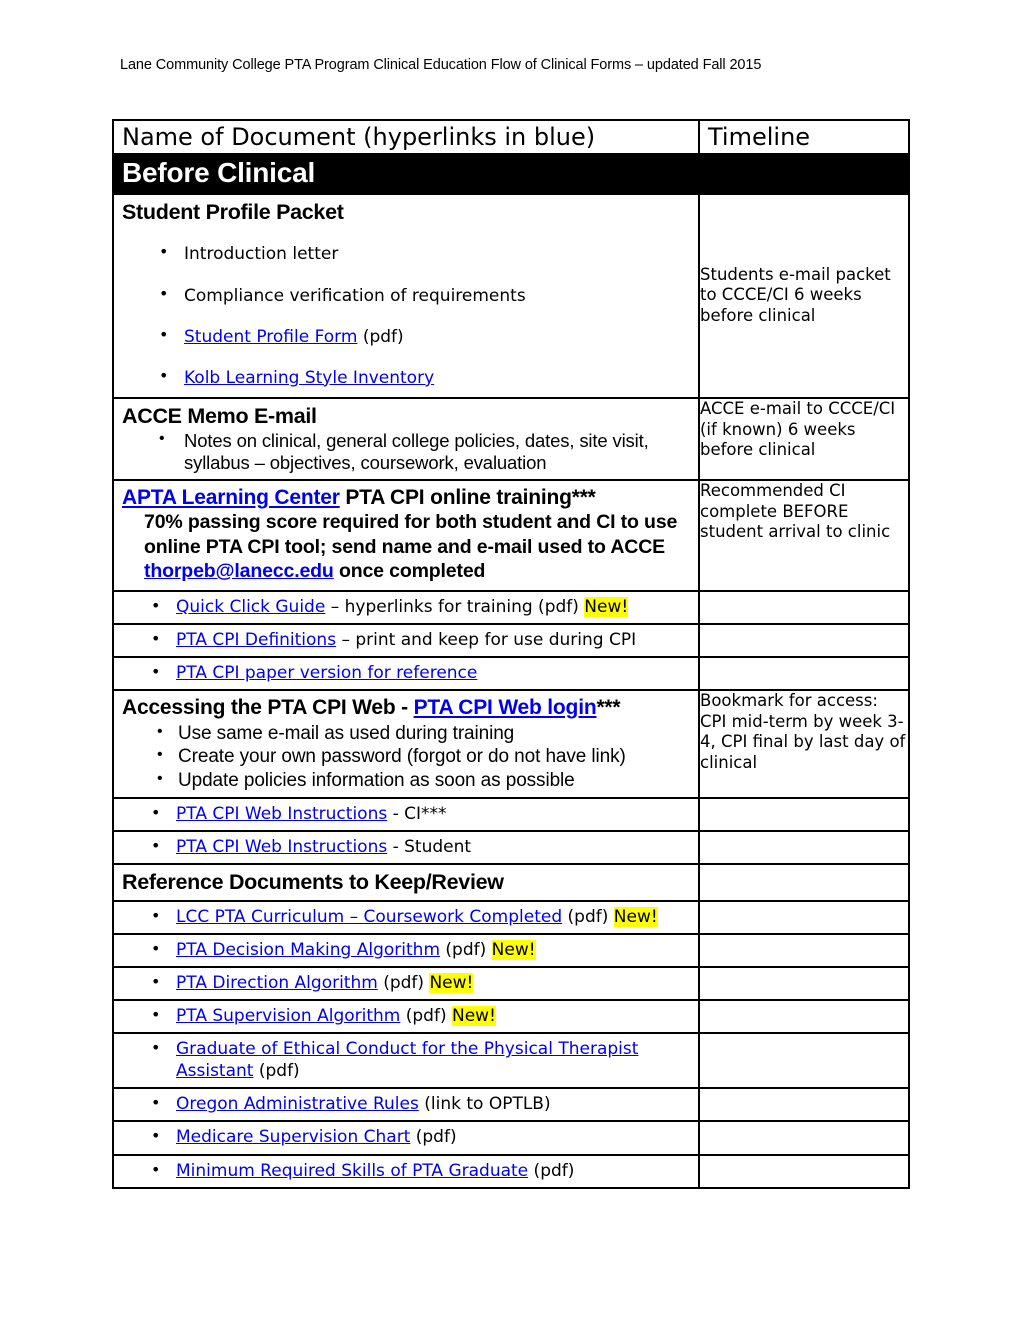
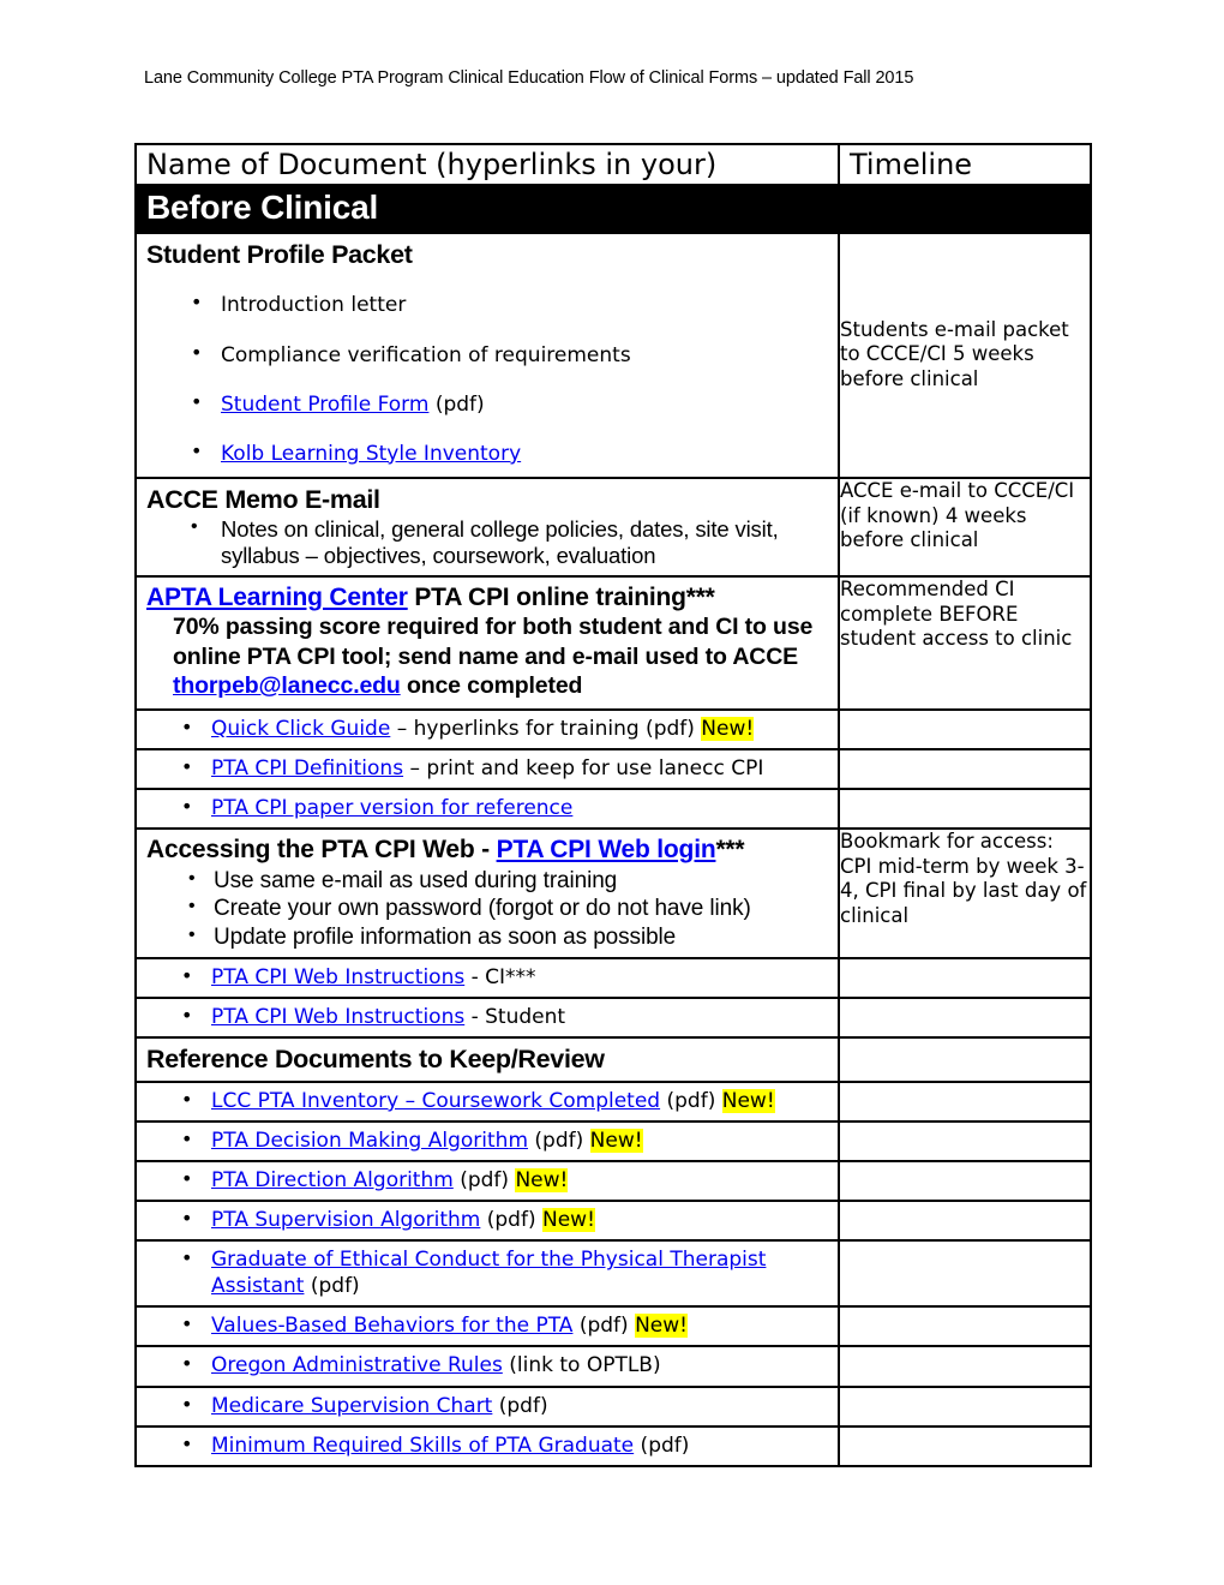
  Lane Community College PTA Program Clinical Education Flow of Clinical Forms – updated Fall 2015
- Name of Document (hyperlinks in blue)	Timeline
+ Name of Document (hyperlinks in your)	Timeline
  Before Clinical
- Student Profile Packet Introduction letter Compliance verification of requirements Student Profile Form (pdf) Kolb Learning Style Inventory	Students e-mail packet to CCCE/CI 6 weeks before clinical
+ Student Profile Packet Introduction letter Compliance verification of requirements Student Profile Form (pdf) Kolb Learning Style Inventory	Students e-mail packet to CCCE/CI 5 weeks before clinical
- ACCE Memo E-mail Notes on clinical, general college policies, dates, site visit, syllabus – objectives, coursework, evaluation	ACCE e-mail to CCCE/CI (if known) 6 weeks before clinical
+ ACCE Memo E-mail Notes on clinical, general college policies, dates, site visit, syllabus – objectives, coursework, evaluation	ACCE e-mail to CCCE/CI (if known) 4 weeks before clinical
- APTA Learning Center PTA CPI online training*** 70% passing score required for both student and CI to use online PTA CPI tool; send name and e-mail used to ACCE thorpeb@lanecc.edu once completed	Recommended CI complete BEFORE student arrival to clinic
+ APTA Learning Center PTA CPI online training*** 70% passing score required for both student and CI to use online PTA CPI tool; send name and e-mail used to ACCE thorpeb@lanecc.edu once completed	Recommended CI complete BEFORE student access to clinic
  Quick Click Guide – hyperlinks for training (pdf) New!
- PTA CPI Definitions – print and keep for use during CPI
+ PTA CPI Definitions – print and keep for use lanecc CPI
  PTA CPI paper version for reference
- Accessing the PTA CPI Web - PTA CPI Web login*** Use same e-mail as used during training Create your own password (forgot or do not have link) Update policies information as soon as possible	Bookmark for access: CPI mid-term by week 3-4, CPI final by last day of clinical
+ Accessing the PTA CPI Web - PTA CPI Web login*** Use same e-mail as used during training Create your own password (forgot or do not have link) Update profile information as soon as possible	Bookmark for access: CPI mid-term by week 3-4, CPI final by last day of clinical
  PTA CPI Web Instructions - CI***
  PTA CPI Web Instructions - Student
  Reference Documents to Keep/Review
- LCC PTA Curriculum – Coursework Completed (pdf) New!
+ LCC PTA Inventory – Coursework Completed (pdf) New!
  PTA Decision Making Algorithm (pdf) New!
  PTA Direction Algorithm (pdf) New!
  PTA Supervision Algorithm (pdf) New!
  Graduate of Ethical Conduct for the Physical Therapist Assistant (pdf)
+ Values-Based Behaviors for the PTA (pdf) New!
  Oregon Administrative Rules (link to OPTLB)
  Medicare Supervision Chart (pdf)
  Minimum Required Skills of PTA Graduate (pdf)
